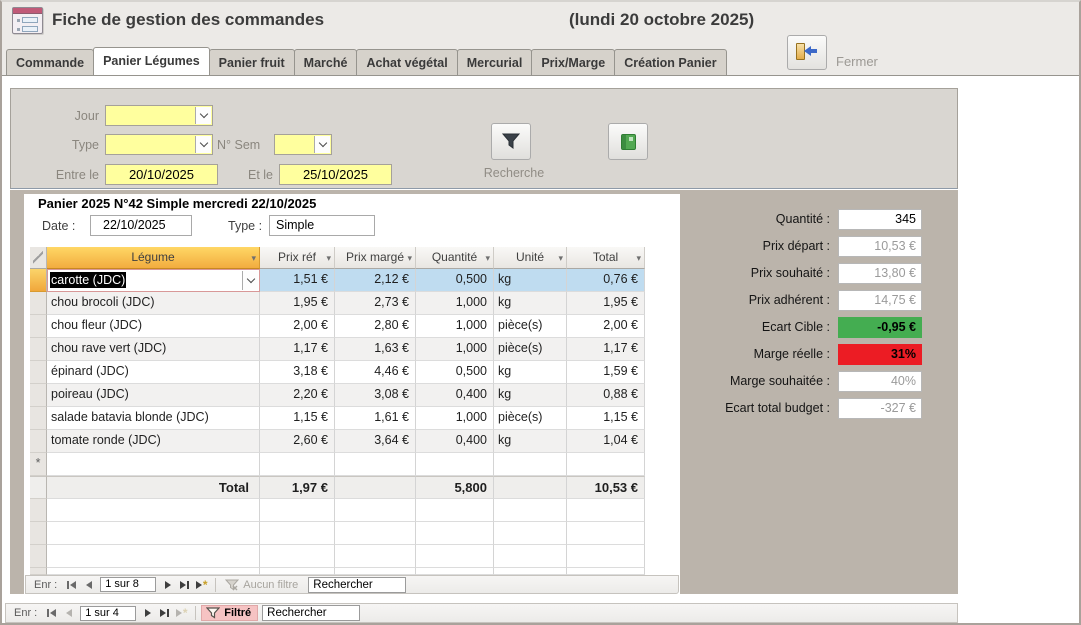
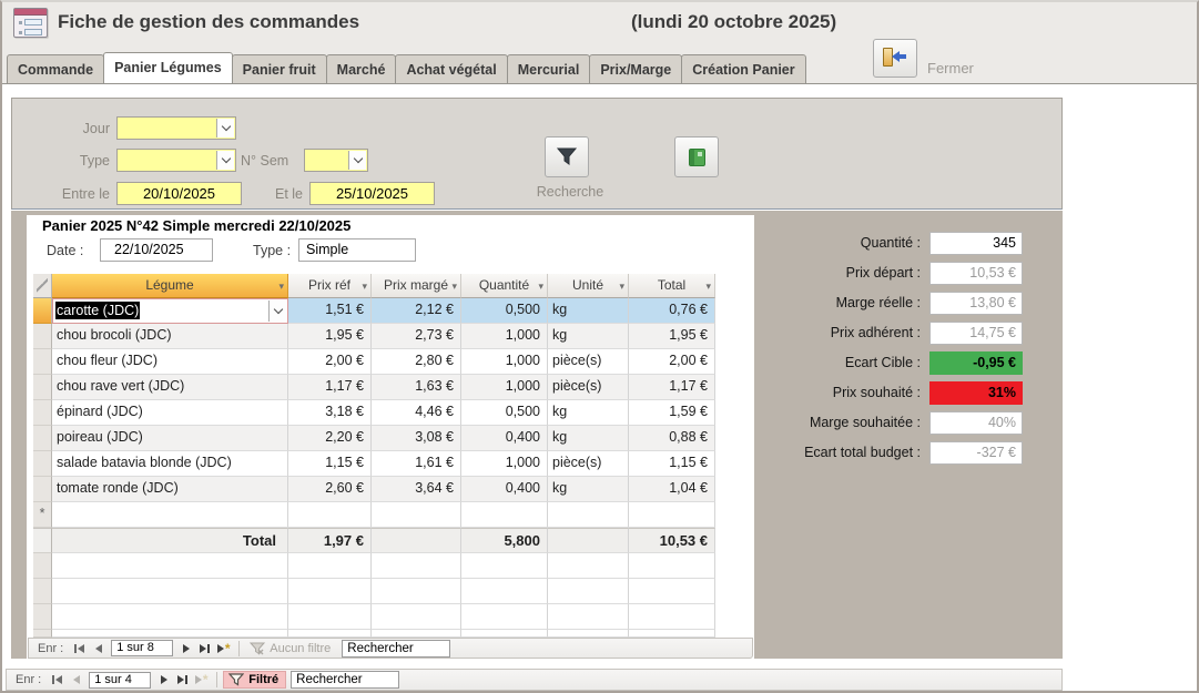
  Fiche de gestion des commandes
  (lundi 20 octobre 2025)
  Commande
  Panier Légumes
  Panier fruit
  Marché
  Achat végétal
  Mercurial
  Prix/Marge
  Création Panier
  Fermer
  Jour
  Type
  N° Sem
  Entre le
  20/10/2025
  Et le
  25/10/2025
  Recherche
  Panier 2025 N°42 Simple mercredi 22/10/2025
  Date :
  22/10/2025
  Type :
  Simple
  Légume
  ▾
  Prix réf
  ▾
  Prix margé
  ▾
  Quantité
  ▾
  Unité
  ▾
  Total
  ▾
  carotte (JDC)
  1,51 €
  2,12 €
  0,500
  kg
  0,76 €
  chou brocoli (JDC)
  1,95 €
  2,73 €
  1,000
  kg
  1,95 €
  chou fleur (JDC)
  2,00 €
  2,80 €
  1,000
  pièce(s)
  2,00 €
  chou rave vert (JDC)
  1,17 €
  1,63 €
  1,000
  pièce(s)
  1,17 €
  épinard (JDC)
  3,18 €
  4,46 €
  0,500
  kg
  1,59 €
  poireau (JDC)
  2,20 €
  3,08 €
  0,400
  kg
  0,88 €
  salade batavia blonde (JDC)
  1,15 €
  1,61 €
  1,000
  pièce(s)
  1,15 €
  tomate ronde (JDC)
  2,60 €
  3,64 €
  0,400
  kg
  1,04 €
  *
  Total
  1,97 €
  5,800
  10,53 €
  Enr :
  1 sur 8
  *
  Aucun filtre
  Rechercher
  Quantité :
  345
  Prix départ :
  10,53 €
- Prix souhaité :
+ Marge réelle :
  13,80 €
  Prix adhérent :
  14,75 €
  Ecart Cible :
  -0,95 €
- Marge réelle :
+ Prix souhaité :
  31%
  Marge souhaitée :
  40%
  Ecart total budget :
  -327 €
  Enr :
  1 sur 4
  *
  Filtré
  Rechercher
